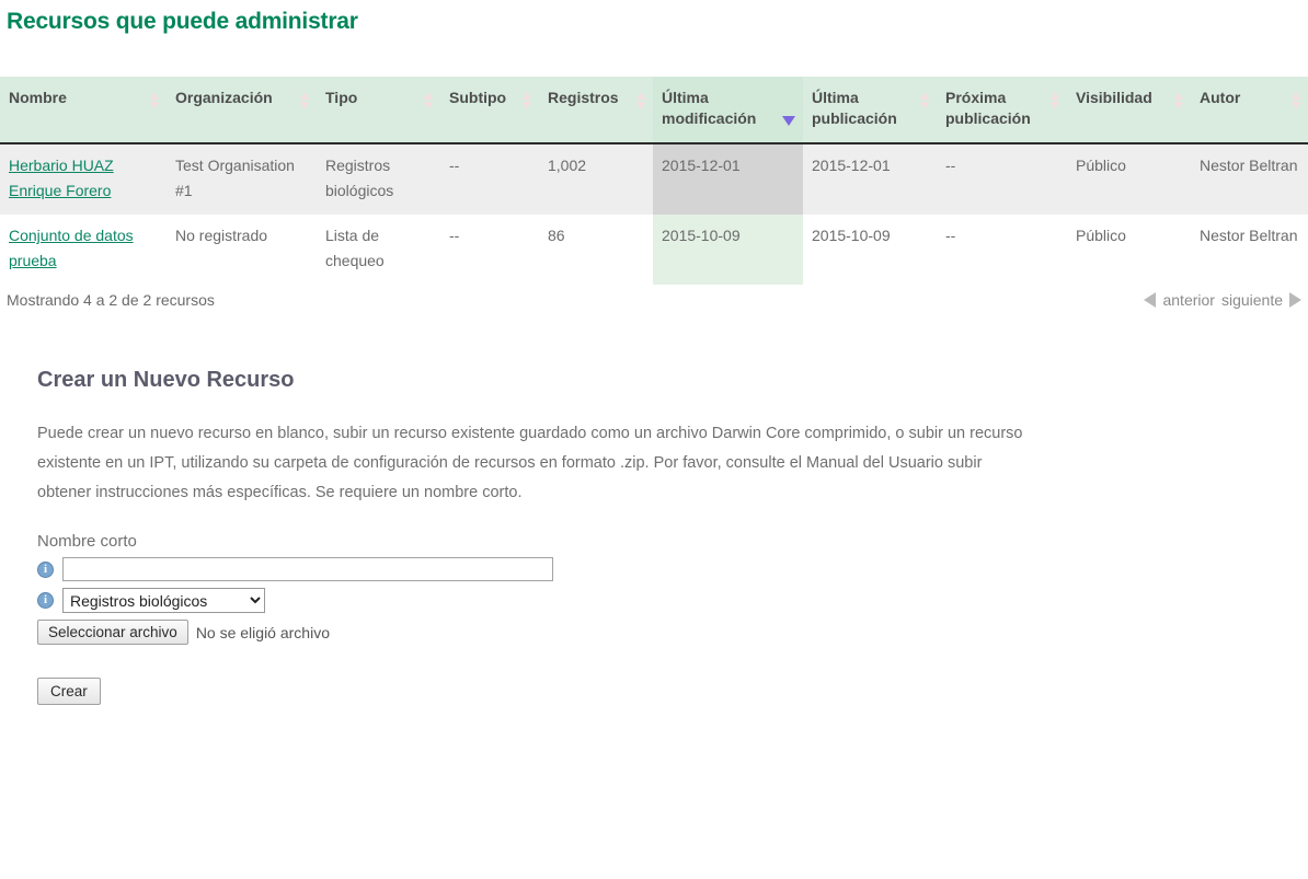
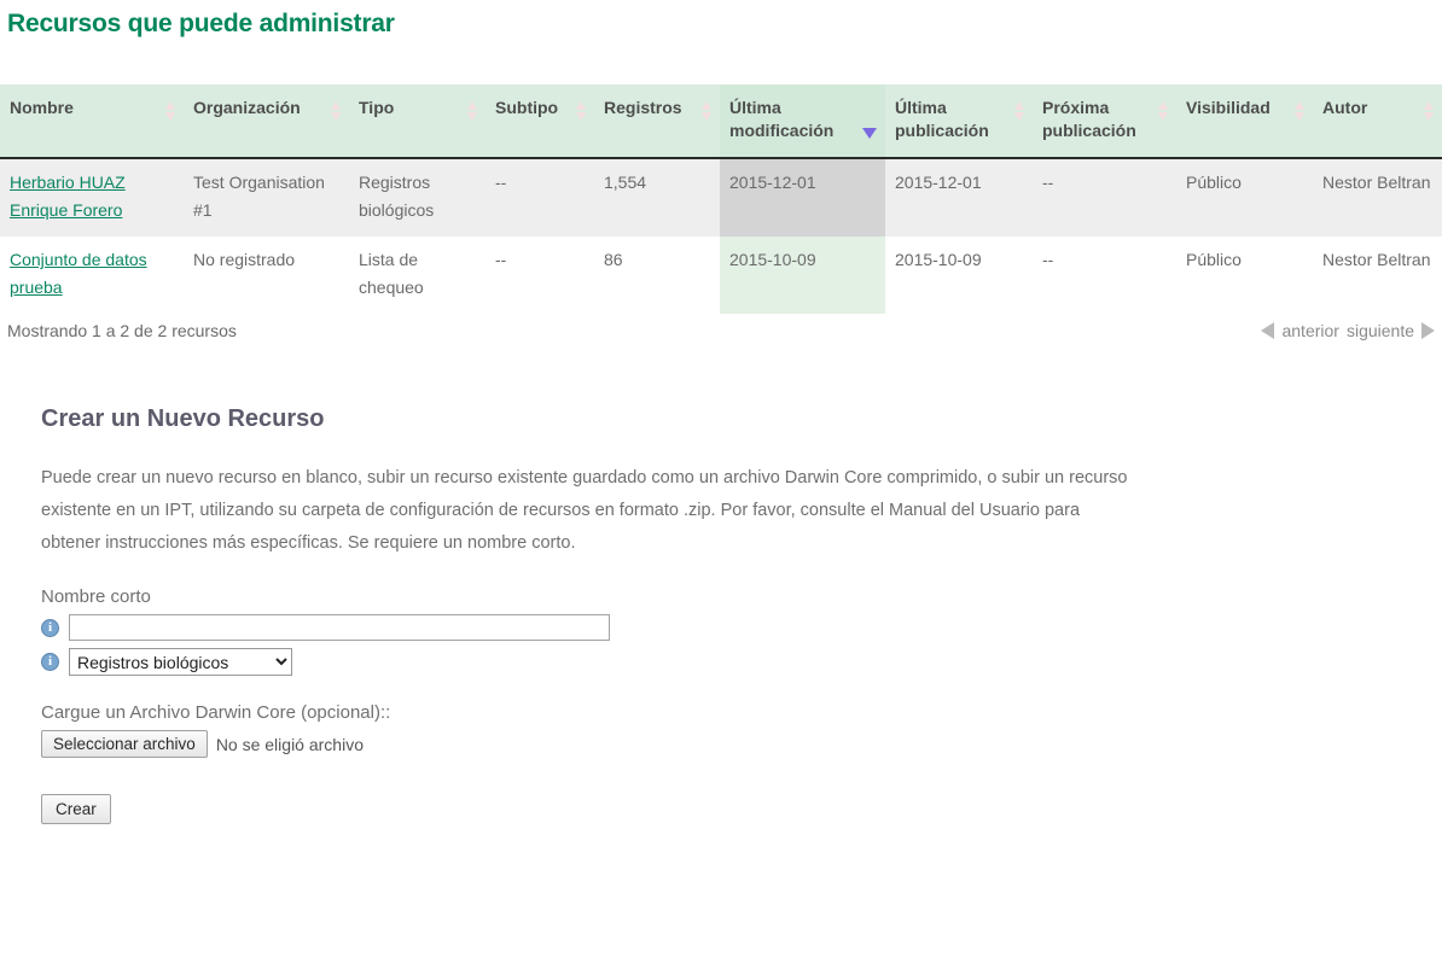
  Recursos que puede administrar
  Nombre	Organización	Tipo	Subtipo	Registros	Última modificación	Última publicación	Próxima publicación	Visibilidad	Autor
- Herbario HUAZ Enrique Forero	Test Organisation #1	Registros biológicos	--	1,002	2015-12-01	2015-12-01	--	Público	Nestor Beltran
+ Herbario HUAZ Enrique Forero	Test Organisation #1	Registros biológicos	--	1,554	2015-12-01	2015-12-01	--	Público	Nestor Beltran
  Conjunto de datos prueba	No registrado	Lista de chequeo	--	86	2015-10-09	2015-10-09	--	Público	Nestor Beltran
- Mostrando 4 a 2 de 2 recursos
+ Mostrando 1 a 2 de 2 recursos
  anterior
  siguiente
  Crear un Nuevo Recurso
- Puede crear un nuevo recurso en blanco, subir un recurso existente guardado como un archivo Darwin Core comprimido, o subir un recurso existente en un IPT, utilizando su carpeta de configuración de recursos en formato .zip. Por favor, consulte el Manual del Usuario subir obtener instrucciones más específicas. Se requiere un nombre corto.
+ Puede crear un nuevo recurso en blanco, subir un recurso existente guardado como un archivo Darwin Core comprimido, o subir un recurso existente en un IPT, utilizando su carpeta de configuración de recursos en formato .zip. Por favor, consulte el Manual del Usuario para obtener instrucciones más específicas. Se requiere un nombre corto.
  Nombre corto
  i
  i
  Registros biológicos
+ Cargue un Archivo Darwin Core (opcional)::
  Seleccionar archivo
  No se eligió archivo
  Crear
